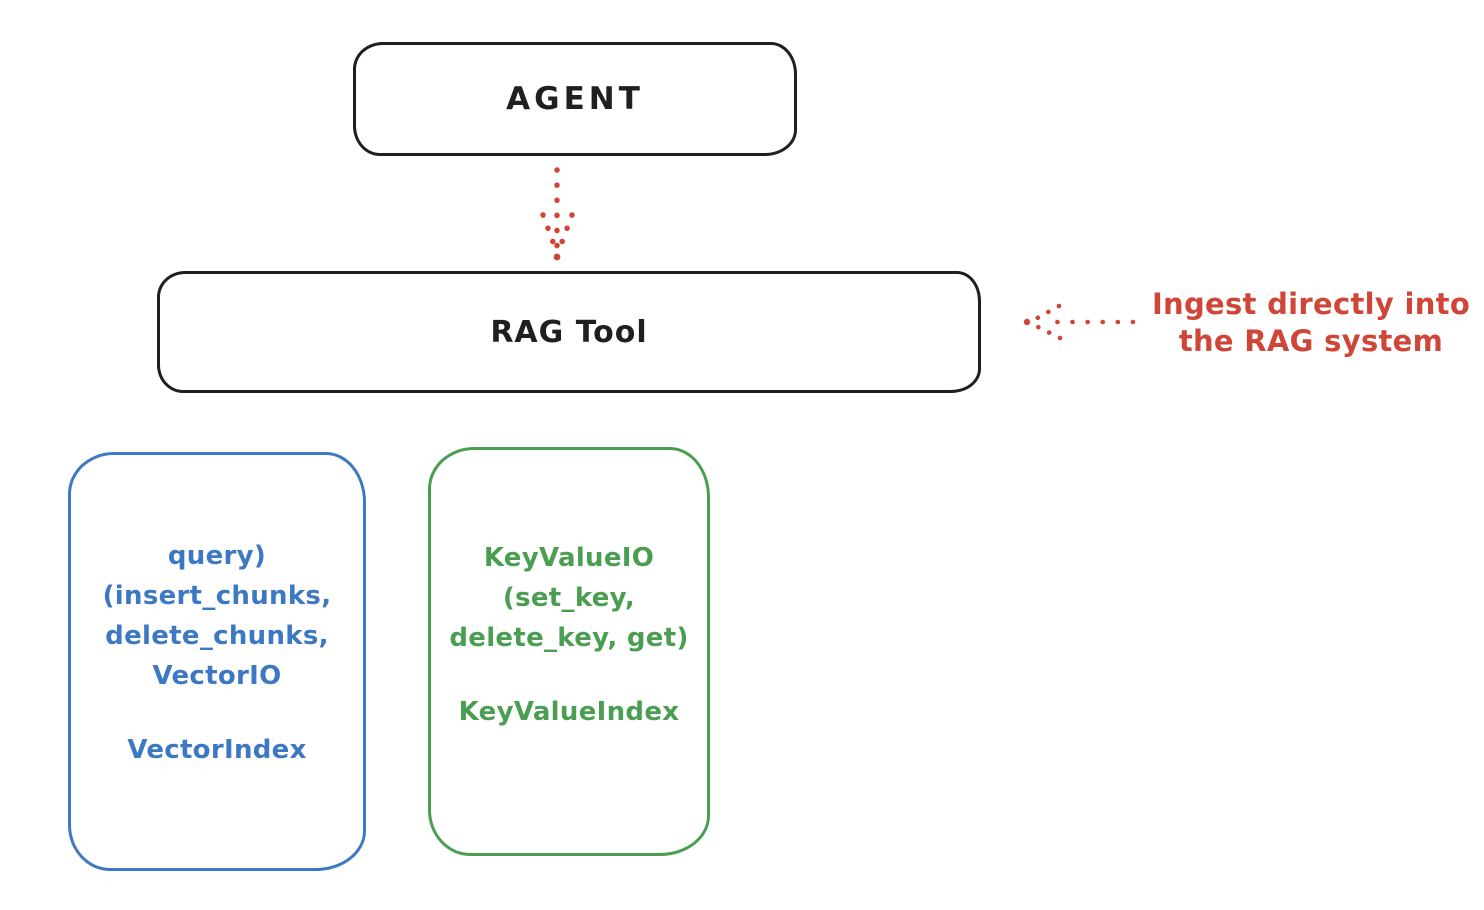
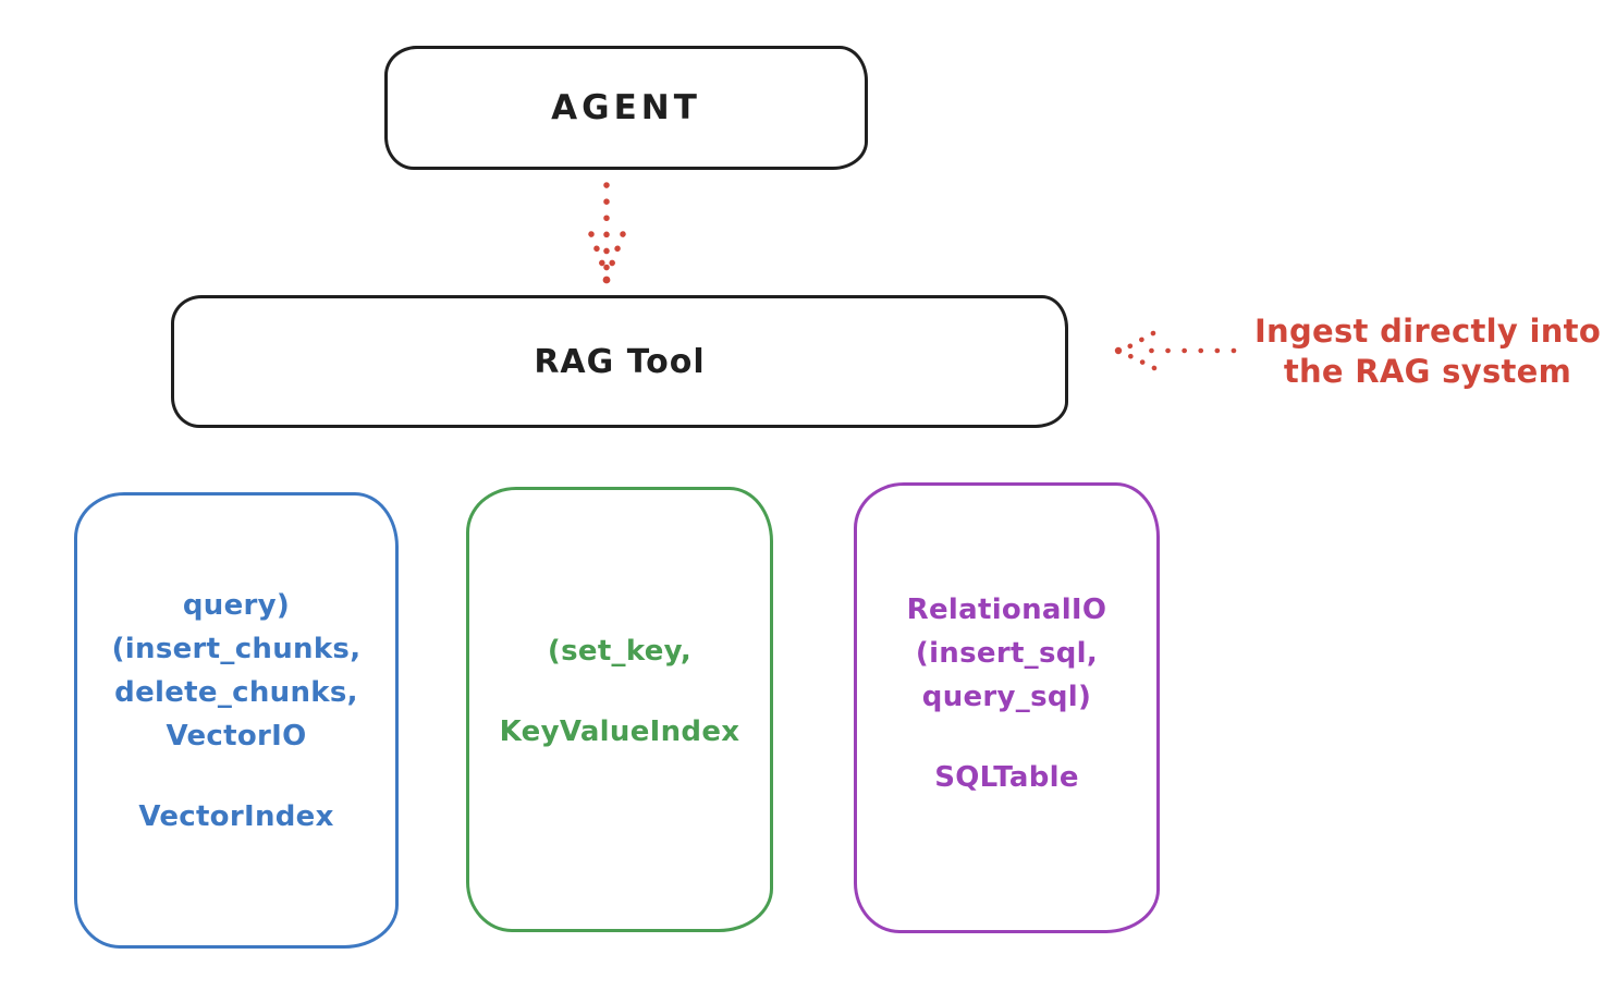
  AGENT
  RAG Tool
  Ingest directly into
  the RAG system
  query)
  (insert_chunks,
  delete_chunks,
  VectorIO
  VectorIndex
- KeyValueIO
  (set_key,
- delete_key, get)
  KeyValueIndex
+ RelationalIO
+ (insert_sql,
+ query_sql)
+ SQLTable
